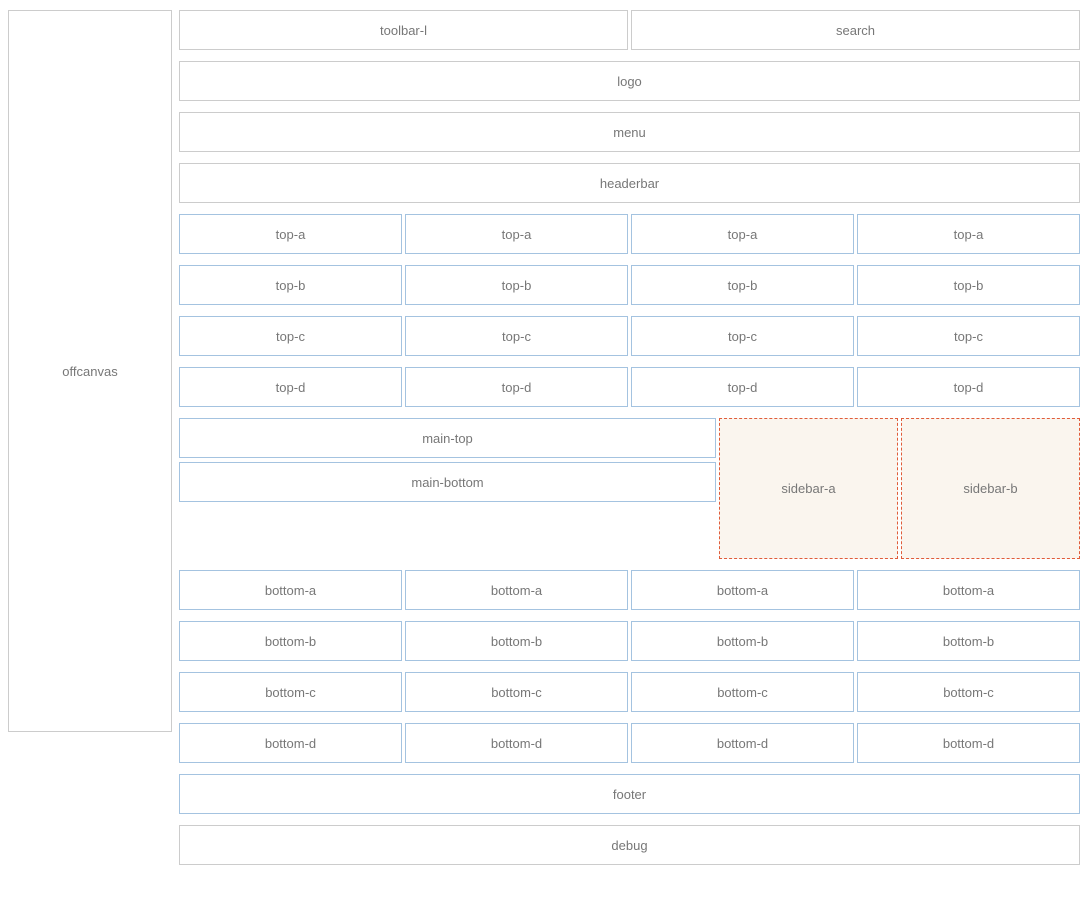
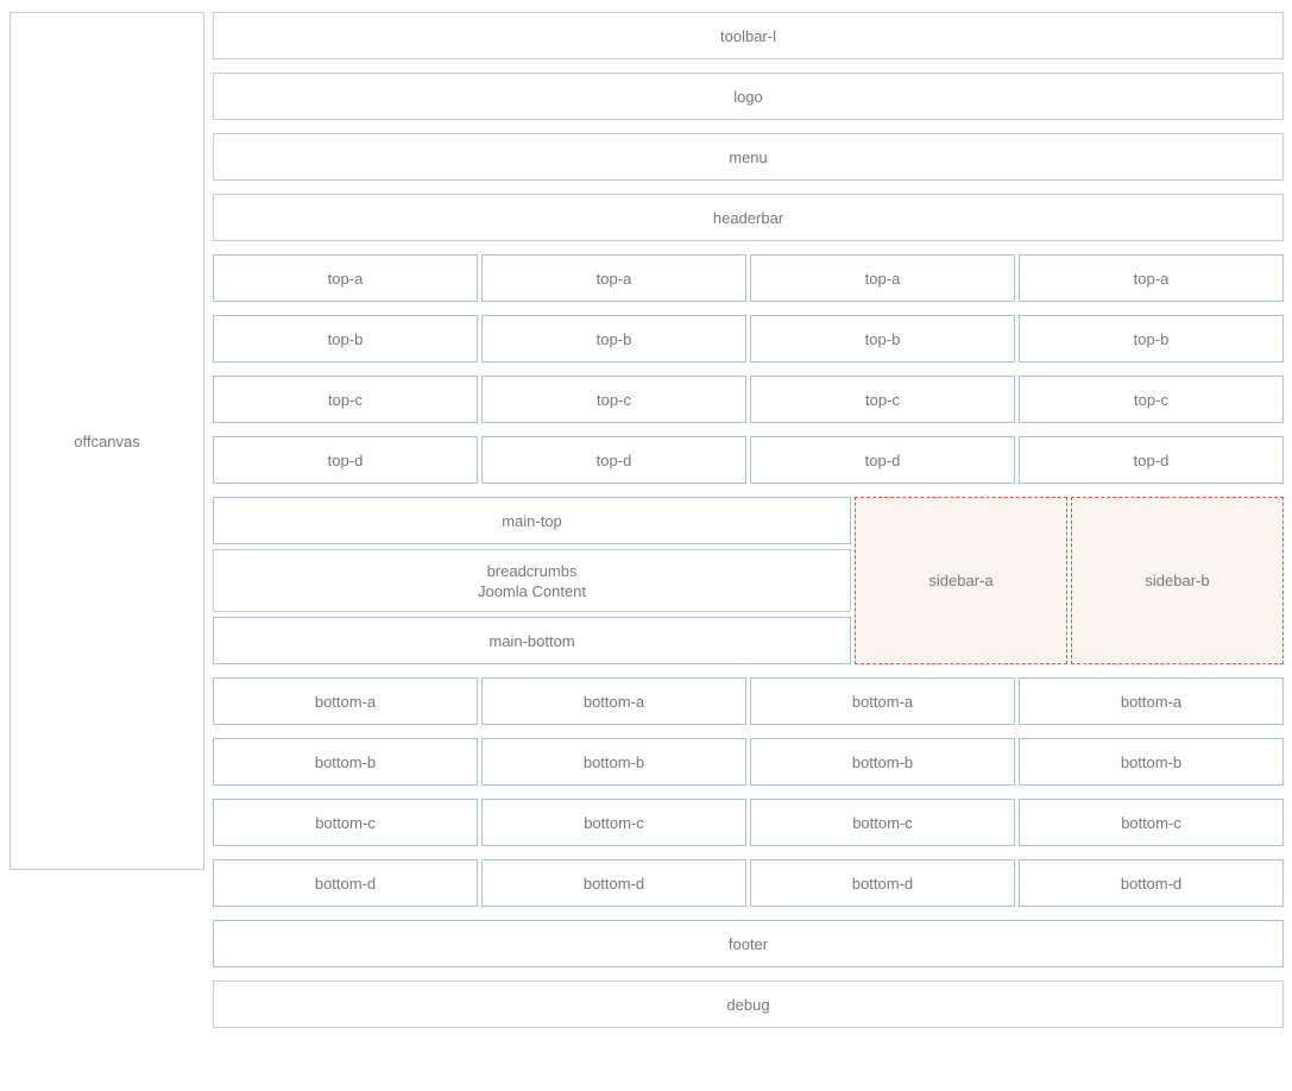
  offcanvas
  toolbar-l
- search
  logo
  menu
  headerbar
  top-a
  top-a
  top-a
  top-a
  top-b
  top-b
  top-b
  top-b
  top-c
  top-c
  top-c
  top-c
  top-d
  top-d
  top-d
  top-d
  main-top
+ breadcrumbs
+ Joomla Content
  main-bottom
  sidebar-a
  sidebar-b
  bottom-a
  bottom-a
  bottom-a
  bottom-a
  bottom-b
  bottom-b
  bottom-b
  bottom-b
  bottom-c
  bottom-c
  bottom-c
  bottom-c
  bottom-d
  bottom-d
  bottom-d
  bottom-d
  footer
  debug
